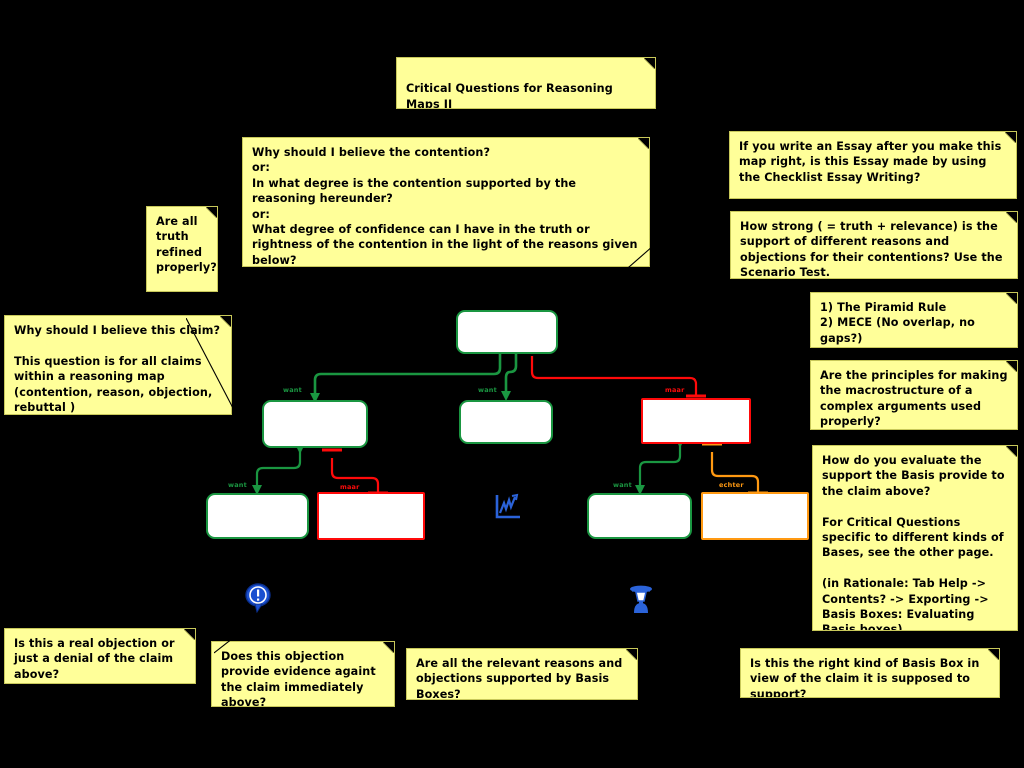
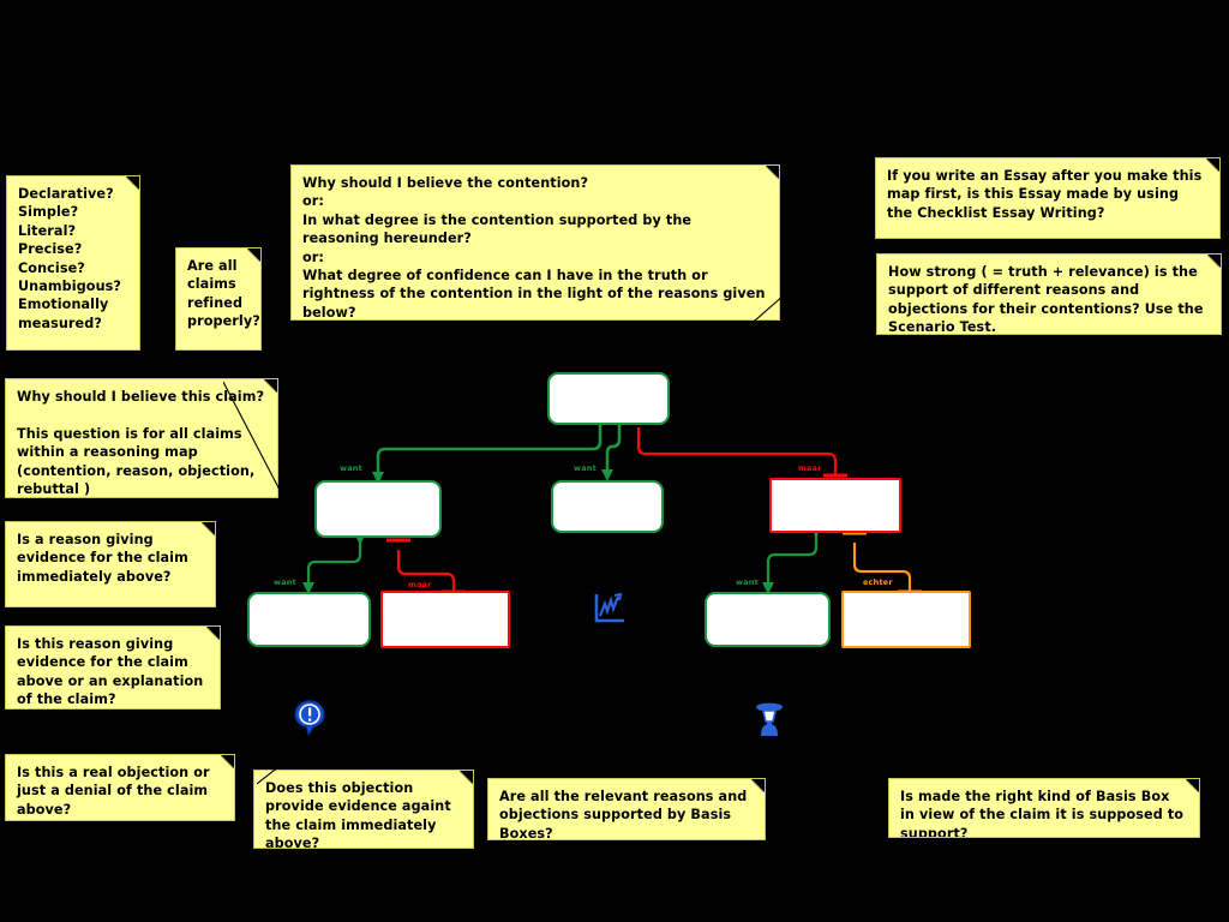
- Critical Questions for Reasoning Maps II
  Why should I believe the contention?
  or:
  In what degree is the contention supported by the reasoning hereunder?
  or:
  What degree of confidence can I have in the truth or rightness of the contention in the light of the reasons given below?
+ Declarative?
+ Simple?
+ Literal?
+ Precise?
+ Concise?
+ Unambigous?
+ Emotionally measured?
- Are all truth refined properly?
+ Are all claims refined properly?
  Why should I believe this claim?
  This question is for all claims within a reasoning map (contention, reason, objection, rebuttal )
+ Is a reason giving evidence for the claim immediately above?
+ Is this reason giving evidence for the claim above or an explanation of the claim?
  Is this a real objection or just a denial of the claim above?
  Does this objection provide evidence againt the claim immediately above?
  Are all the relevant reasons and objections supported by Basis Boxes?
- Is this the right kind of Basis Box in view of the claim it is supposed to support?
+ Is made the right kind of Basis Box in view of the claim it is supposed to support?
- If you write an Essay after you make this map right, is this Essay made by using the Checklist Essay Writing?
+ If you write an Essay after you make this map first, is this Essay made by using the Checklist Essay Writing?
  How strong ( = truth + relevance) is the support of different reasons and objections for their contentions? Use the Scenario Test.
- 1) The Piramid Rule
- 2) MECE (No overlap, no gaps?)
- Are the principles for making the macrostructure of a complex arguments used properly?
- How do you evaluate the support the Basis provide to the claim above?
- For Critical Questions specific to different kinds of Bases, see the other page.
- (in Rationale: Tab Help -> Contents? -> Exporting -> Basis Boxes: Evaluating Basis boxes).
  want
  want
  maar
  want
  maar
  want
  echter
